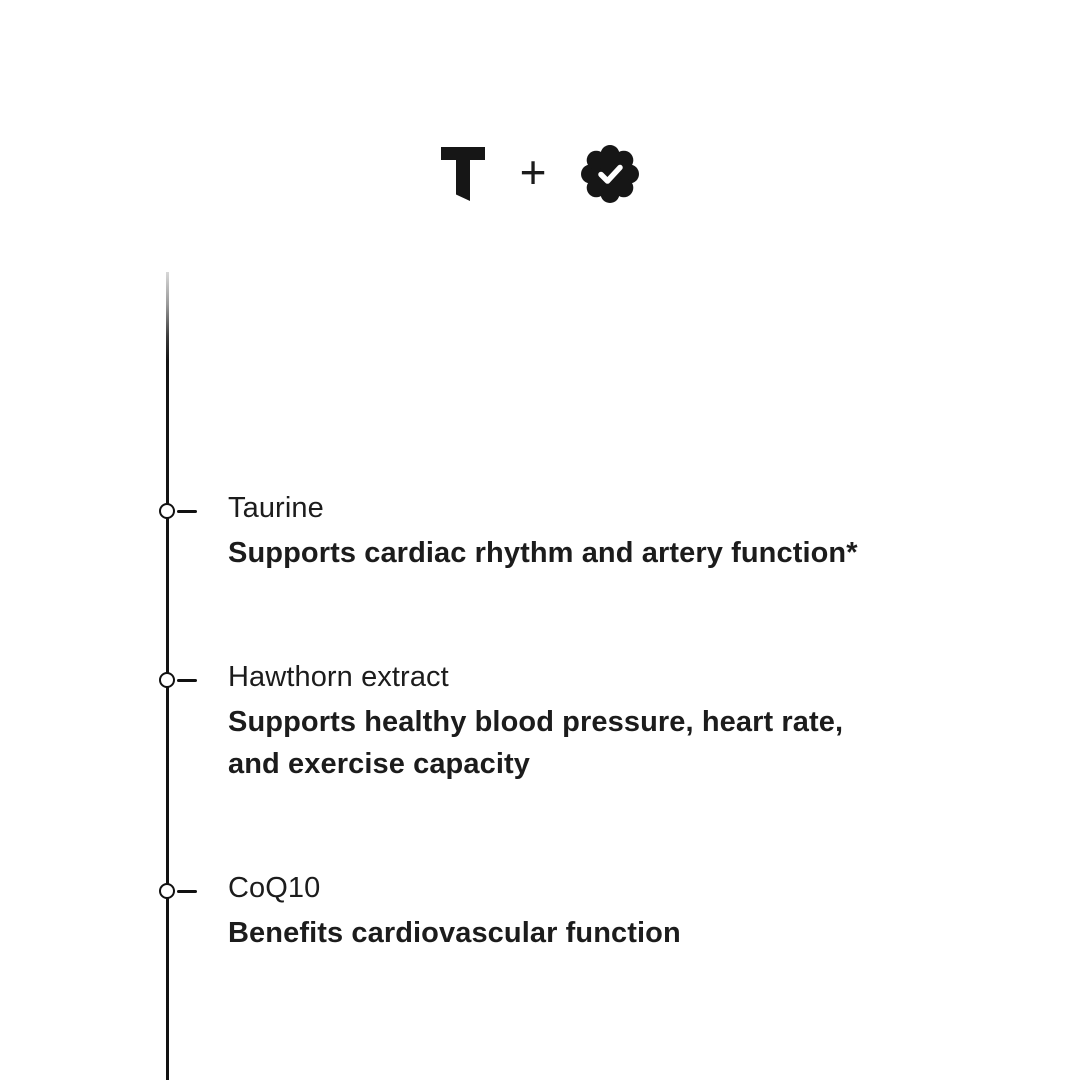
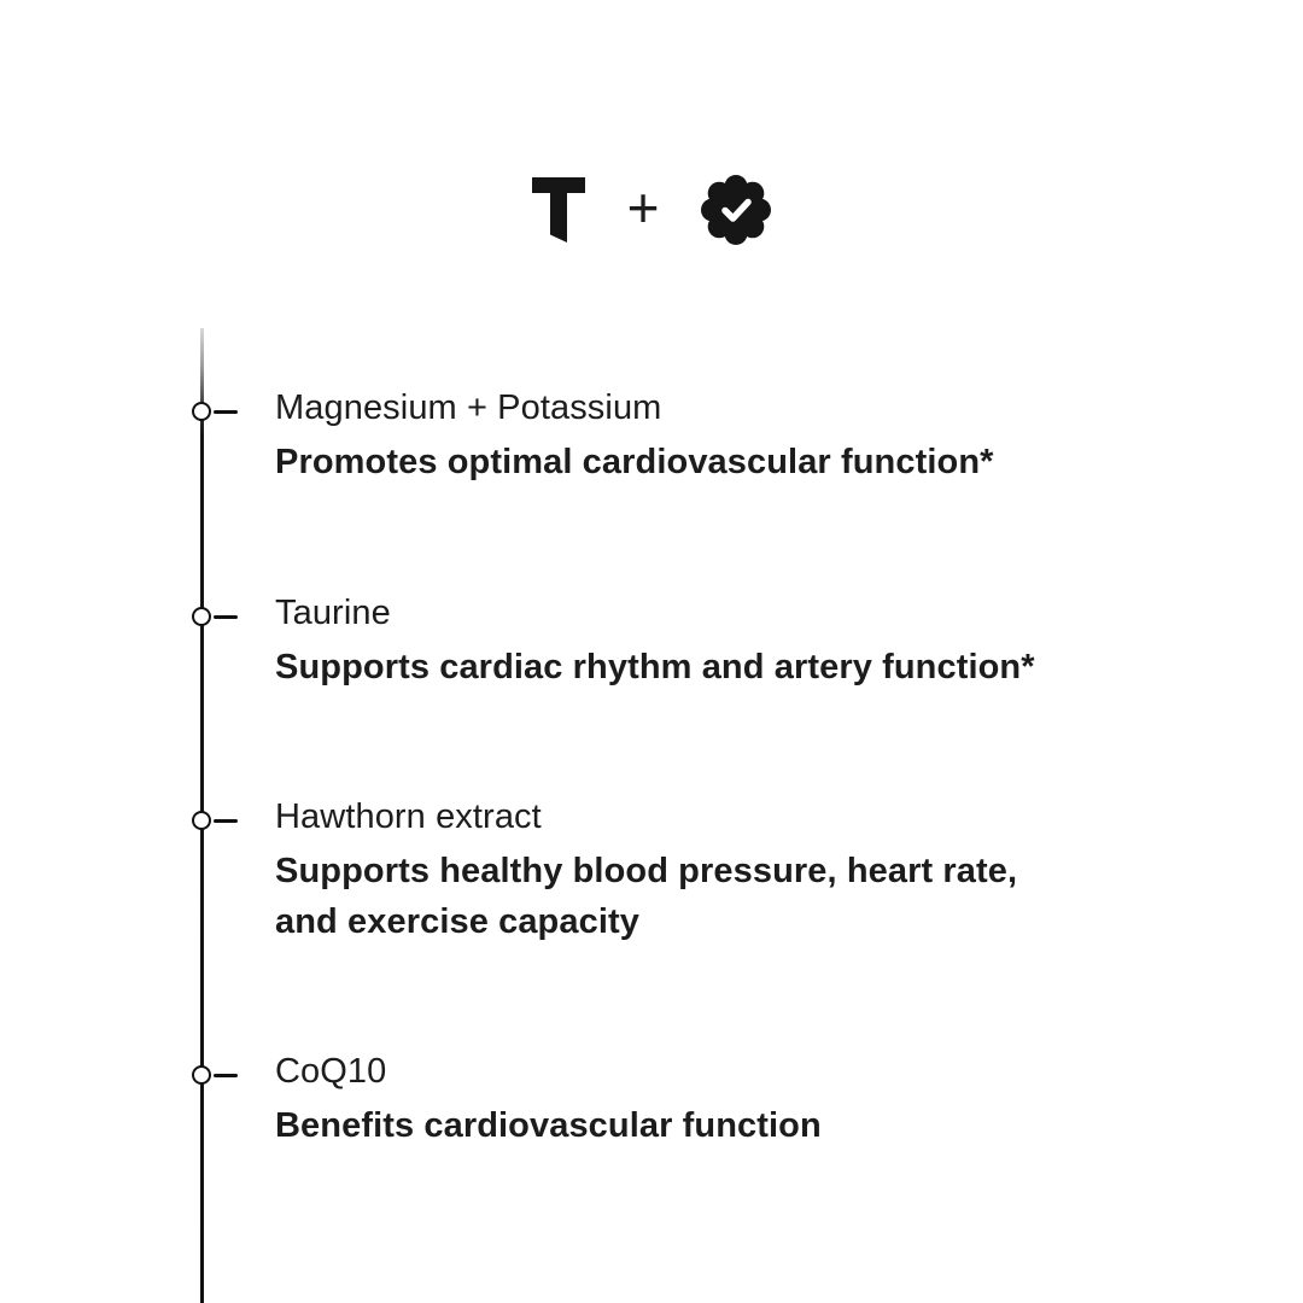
  +
+ Magnesium + Potassium
+ Promotes optimal cardiovascular function*
  Taurine
  Supports cardiac rhythm and artery function*
  Hawthorn extract
  Supports healthy blood pressure, heart rate,
  and exercise capacity
  CoQ10
  Benefits cardiovascular function
